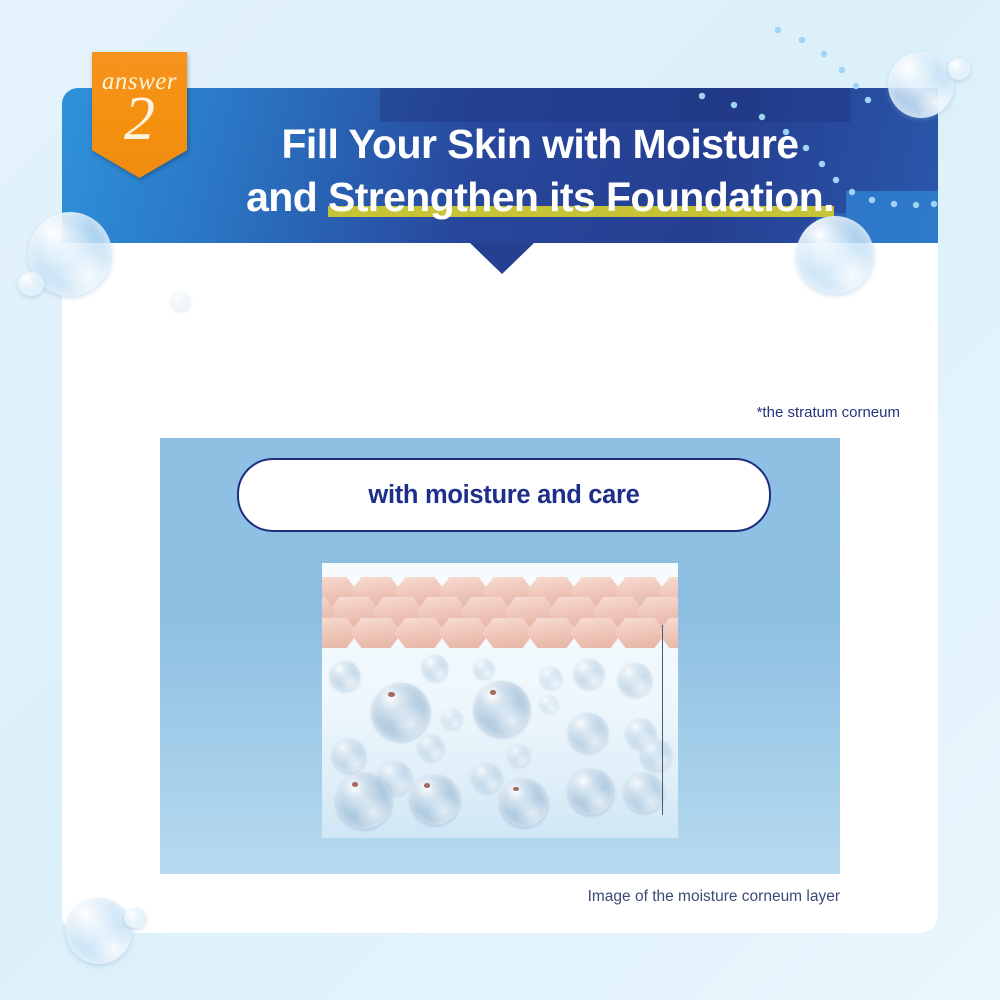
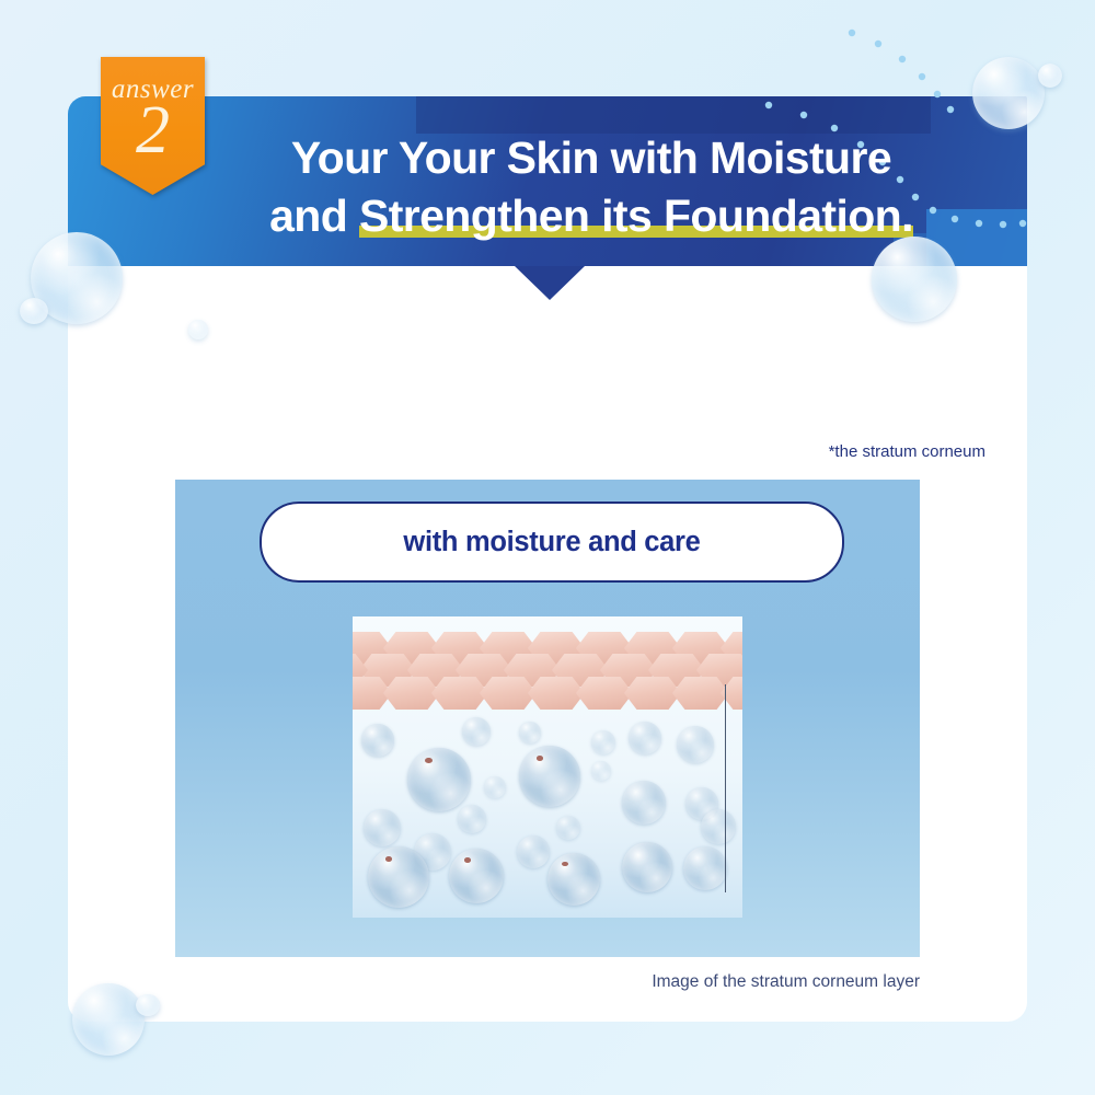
  answer
  2
- Fill Your Skin with Moisture
+ Your Your Skin with Moisture
  and Strengthen its Foundation.
  *the stratum corneum
  with moisture and care
- Image of the moisture corneum layer
+ Image of the stratum corneum layer
